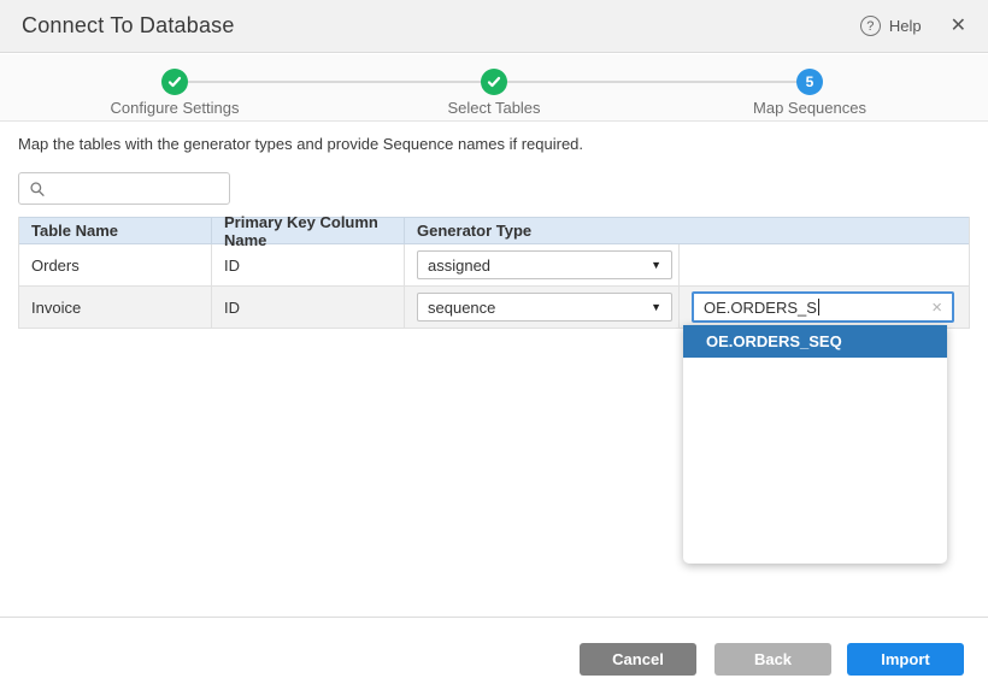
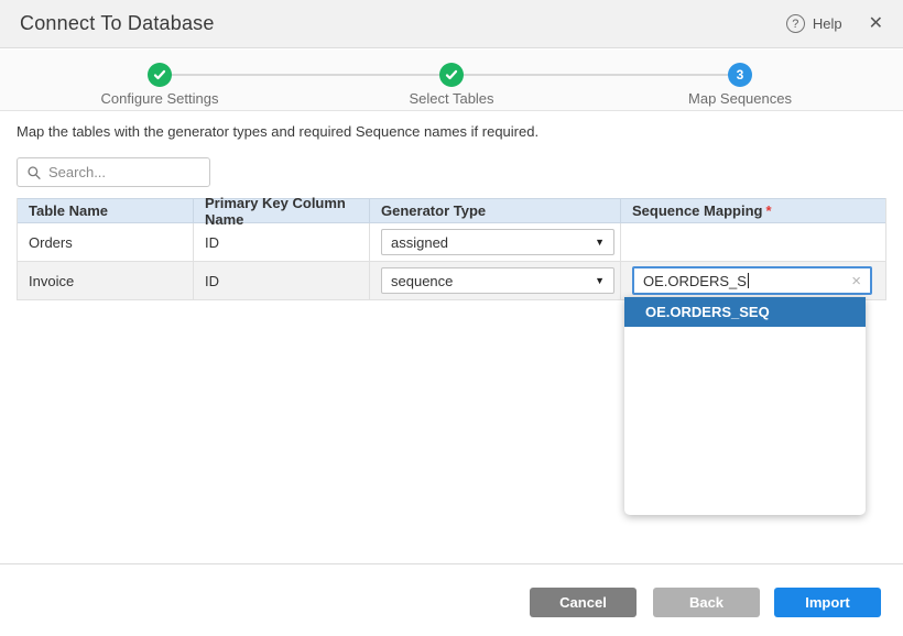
  Connect To Database
  ?
  Help
  ✕
  Configure Settings
  Select Tables
- 5
+ 3
  Map Sequences
- Map the tables with the generator types and provide Sequence names if required.
+ Map the tables with the generator types and required Sequence names if required.
+ Search...
  Table Name
  Primary Key Column Name
  Generator Type
+ Sequence Mapping
+ *
  Orders
  ID
  assigned
  ▼
  Invoice
  ID
  sequence
  ▼
  OE.ORDERS_S
  ×
  OE.ORDERS_SEQ
  Cancel
  Back
  Import
